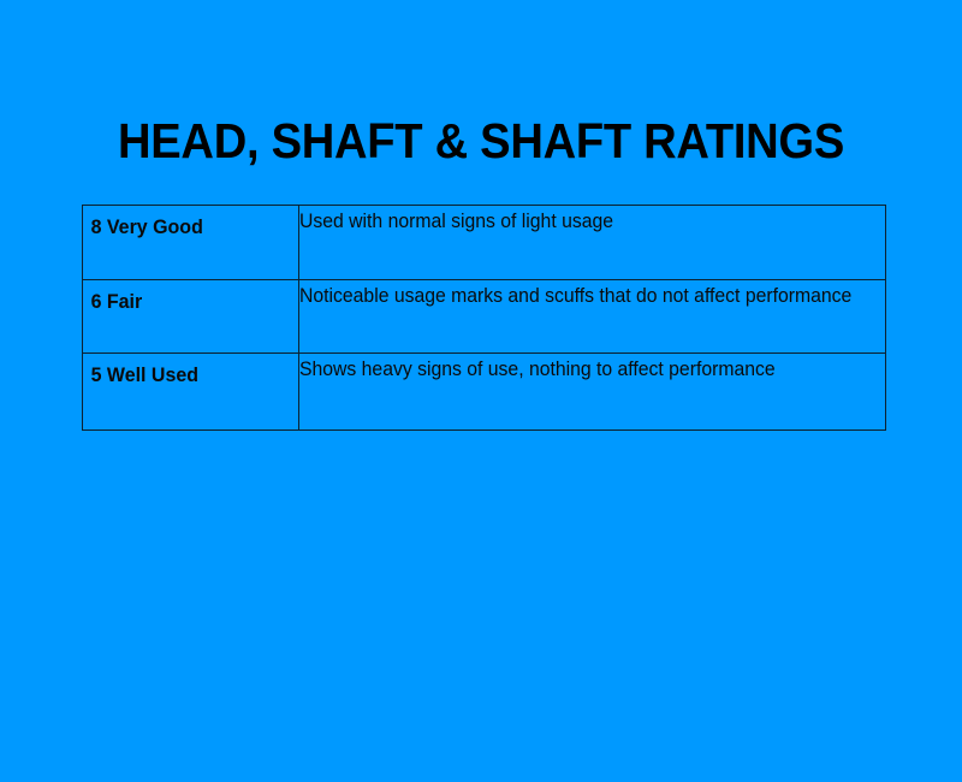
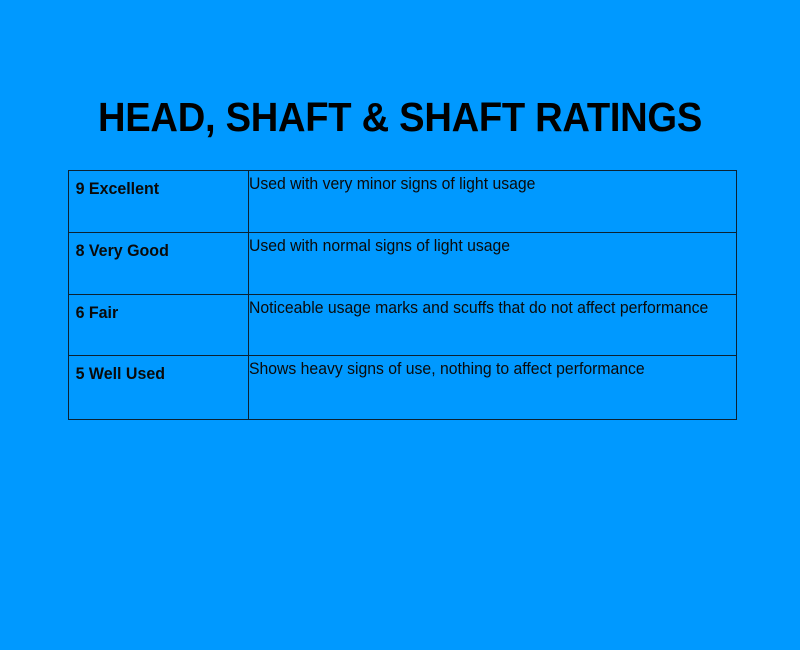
  HEAD, SHAFT & SHAFT RATINGS
+ 9 Excellent	Used with very minor signs of light usage
  8 Very Good	Used with normal signs of light usage
  6 Fair	Noticeable usage marks and scuffs that do not affect performance
  5 Well Used	Shows heavy signs of use, nothing to affect performance
